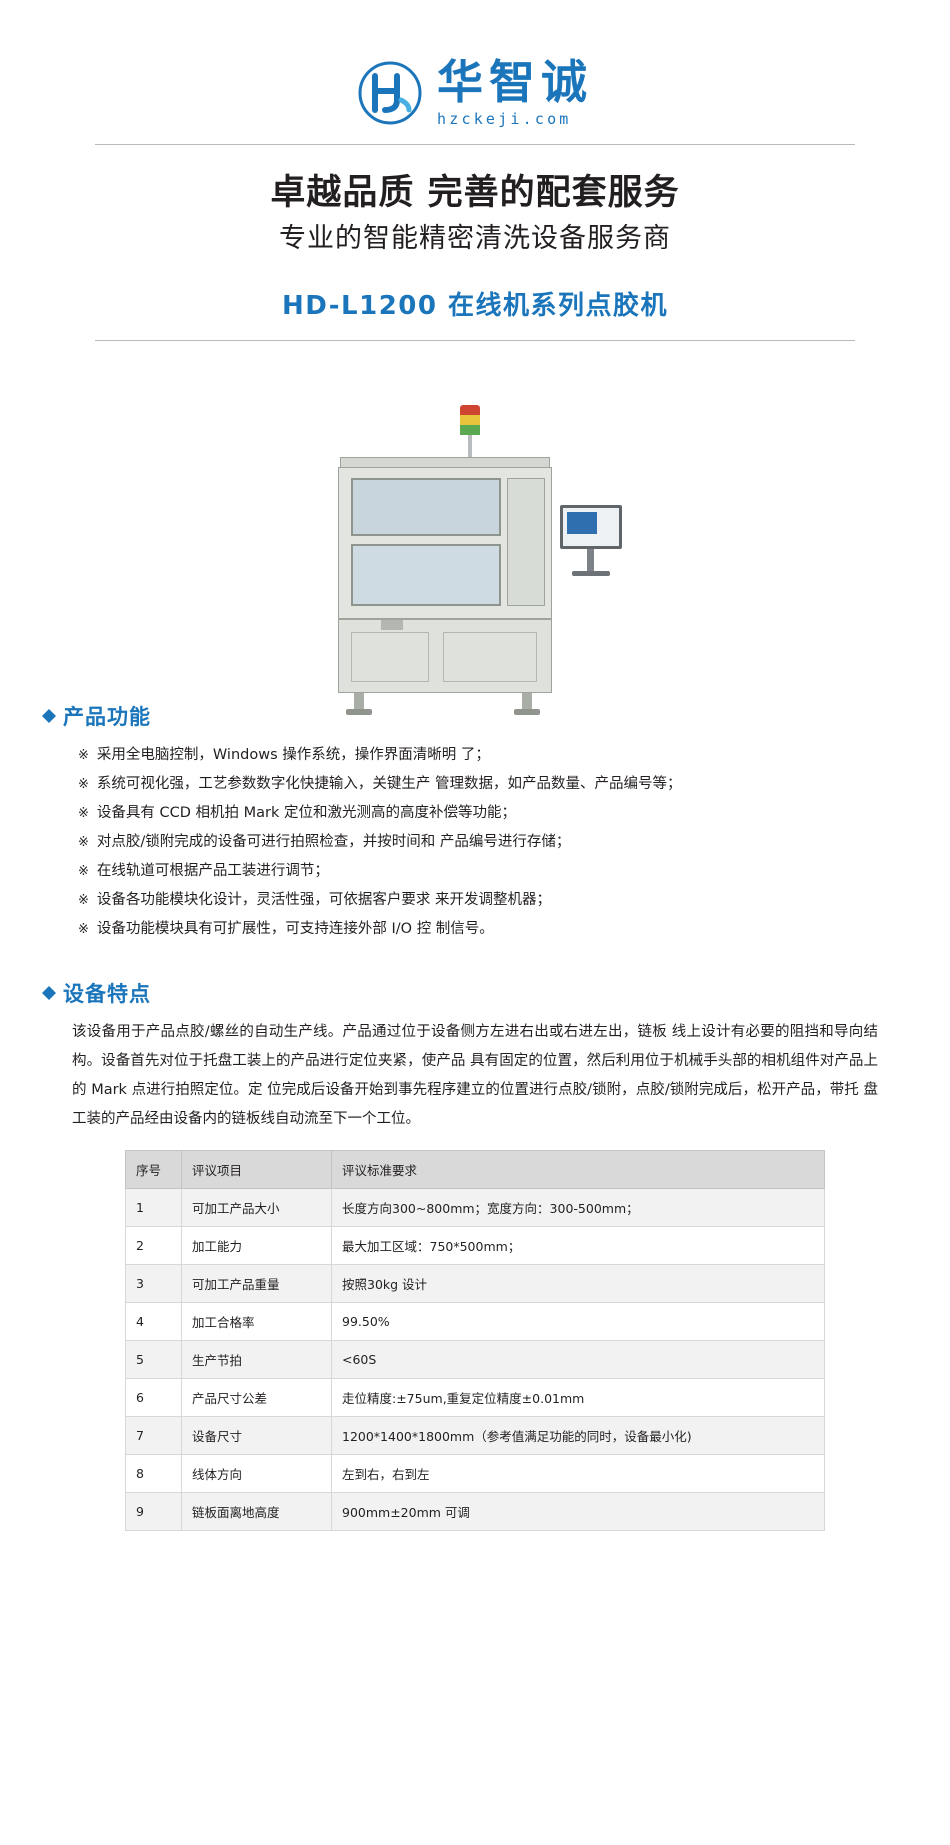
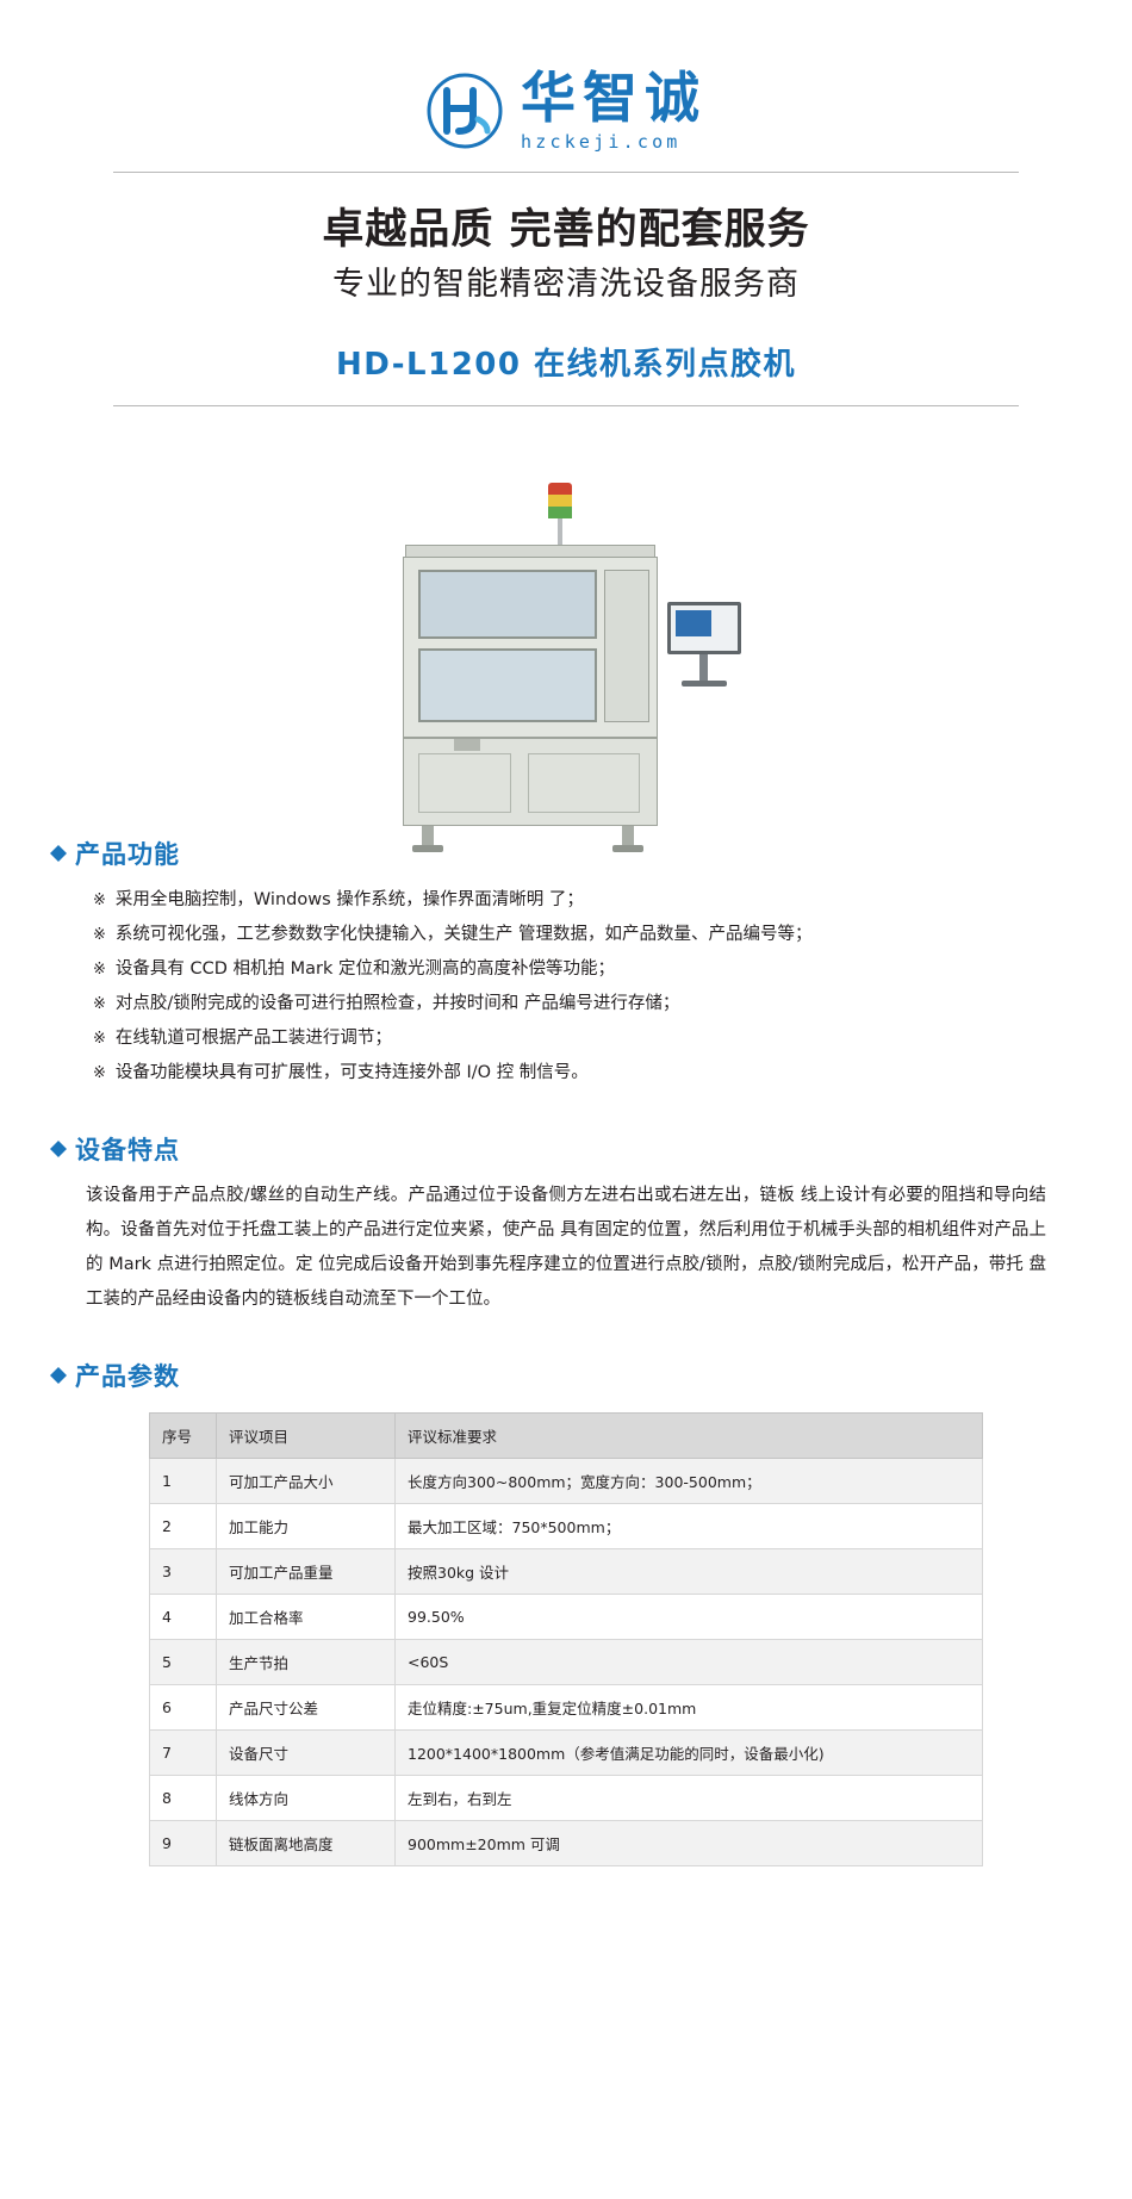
  华智诚
  hzckeji.com
  卓越品质 完善的配套服务
  专业的智能精密清洗设备服务商
  HD-L1200 在线机系列点胶机
  产品功能
  ※ 采用全电脑控制，Windows 操作系统，操作界面清晰明 了；
  ※ 系统可视化强，工艺参数数字化快捷输入，关键生产 管理数据，如产品数量、产品编号等；
  ※ 设备具有 CCD 相机拍 Mark 定位和激光测高的高度补偿等功能；
  ※ 对点胶/锁附完成的设备可进行拍照检查，并按时间和 产品编号进行存储；
  ※ 在线轨道可根据产品工装进行调节；
- ※ 设备各功能模块化设计，灵活性强，可依据客户要求 来开发调整机器；
  ※ 设备功能模块具有可扩展性，可支持连接外部 I/O 控 制信号。
  设备特点
  该设备用于产品点胶/螺丝的自动生产线。产品通过位于设备侧方左进右出或右进左出，链板 线上设计有必要的阻挡和导向结构。设备首先对位于托盘工装上的产品进行定位夹紧，使产品 具有固定的位置，然后利用位于机械手头部的相机组件对产品上的 Mark 点进行拍照定位。定 位完成后设备开始到事先程序建立的位置进行点胶/锁附，点胶/锁附完成后，松开产品，带托 盘工装的产品经由设备内的链板线自动流至下一个工位。
+ 产品参数
  序号	评议项目	评议标准要求
  1	可加工产品大小	长度方向300~800mm；宽度方向：300-500mm；
  2	加工能力	最大加工区域：750*500mm；
  3	可加工产品重量	按照30kg 设计
  4	加工合格率	99.50%
  5	生产节拍	<60S
  6	产品尺寸公差	走位精度:±75um,重复定位精度±0.01mm
  7	设备尺寸	1200*1400*1800mm（参考值满足功能的同时，设备最小化)
  8	线体方向	左到右，右到左
  9	链板面离地高度	900mm±20mm 可调
